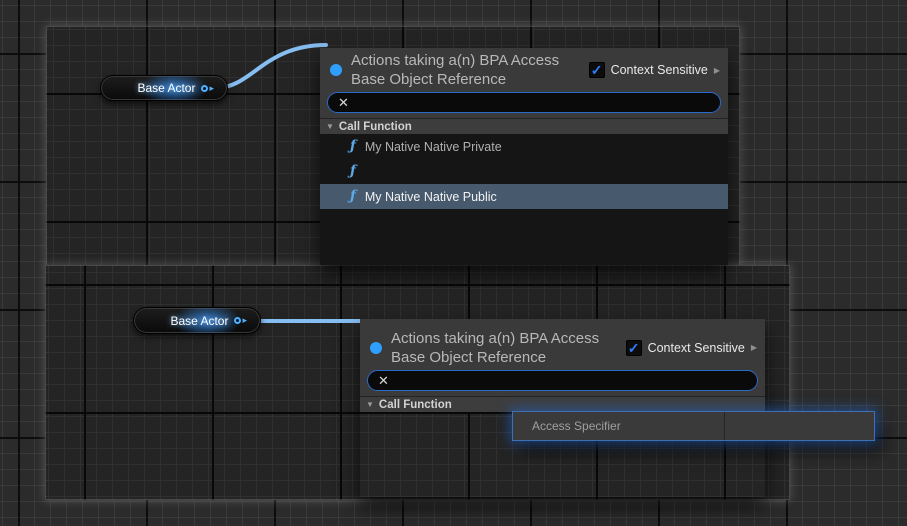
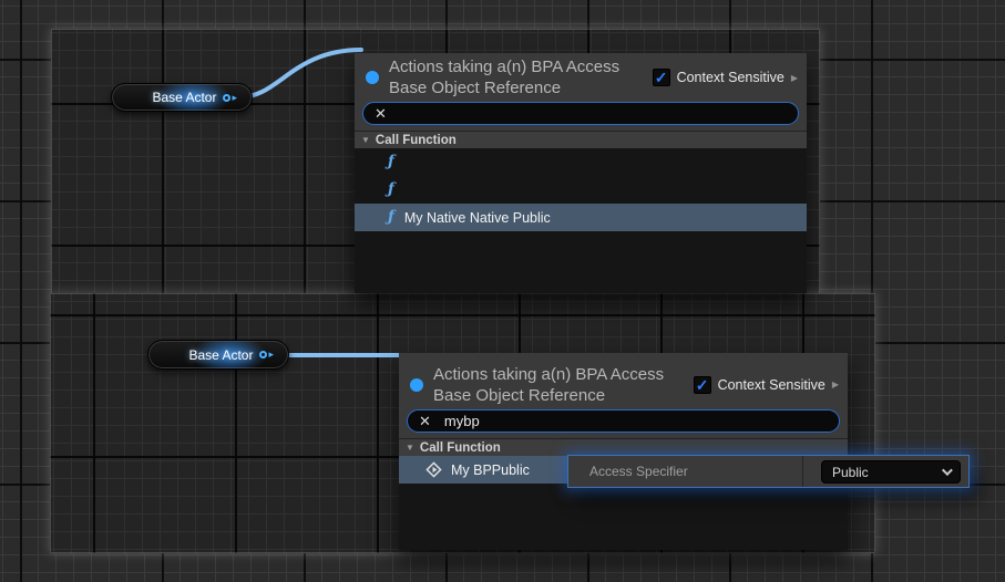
  Base Actor
  ▸
  Base Actor
  ▸
  Actions taking a(n) BPA Access
  Base Object Reference
  ✓
  Context Sensitive
  ▶
  ✕
  ▼
  Call Function
  ƒ
- My Native Native Private
  ƒ
  ƒ
  My Native Native Public
  Actions taking a(n) BPA Access
  Base Object Reference
  ✓
  Context Sensitive
  ▶
  ✕
+ mybp
  ▼
  Call Function
+ My BPPublic
  Access Specifier
+ Public
